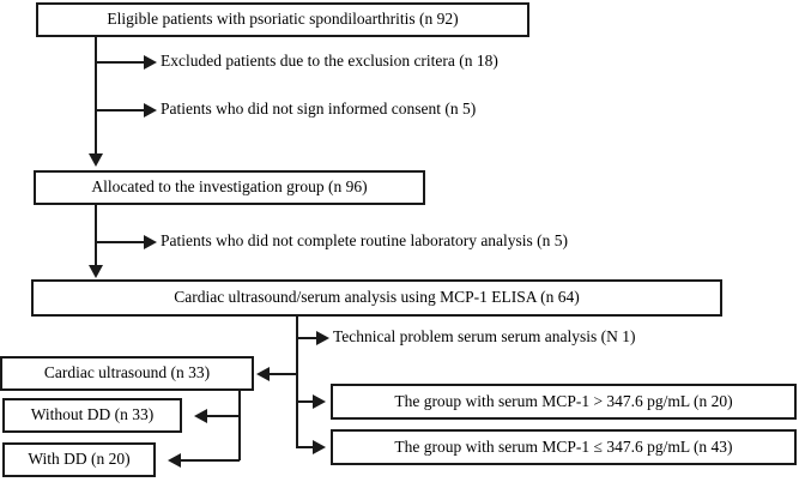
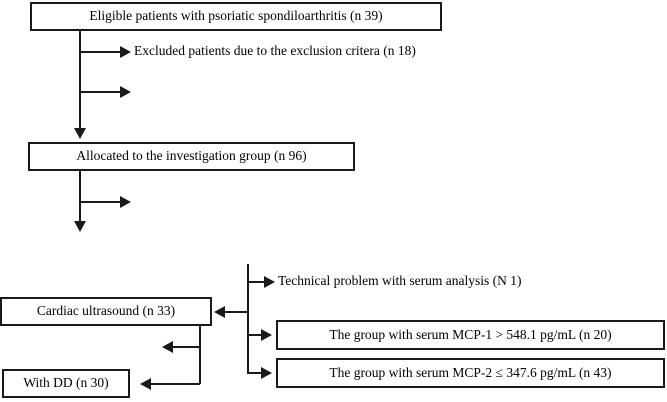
- Eligible patients with psoriatic spondiloarthritis (n 92)
+ Eligible patients with psoriatic spondiloarthritis (n 39)
  Excluded patients due to the exclusion critera (n 18)
- Patients who did not sign informed consent (n 5)
  Allocated to the investigation group (n 96)
- Patients who did not complete routine laboratory analysis (n 5)
- Cardiac ultrasound/serum analysis using MCP-1 ELISA (n 64)
- Technical problem serum serum analysis (N 1)
+ Technical problem with serum analysis (N 1)
  Cardiac ultrasound (n 33)
- Without DD (n 33)
- With DD (n 20)
+ With DD (n 30)
- The group with serum MCP-1 > 347.6 pg/mL (n 20)
+ The group with serum MCP-1 > 548.1 pg/mL (n 20)
- The group with serum MCP-1 ≤ 347.6 pg/mL (n 43)
+ The group with serum MCP-2 ≤ 347.6 pg/mL (n 43)
